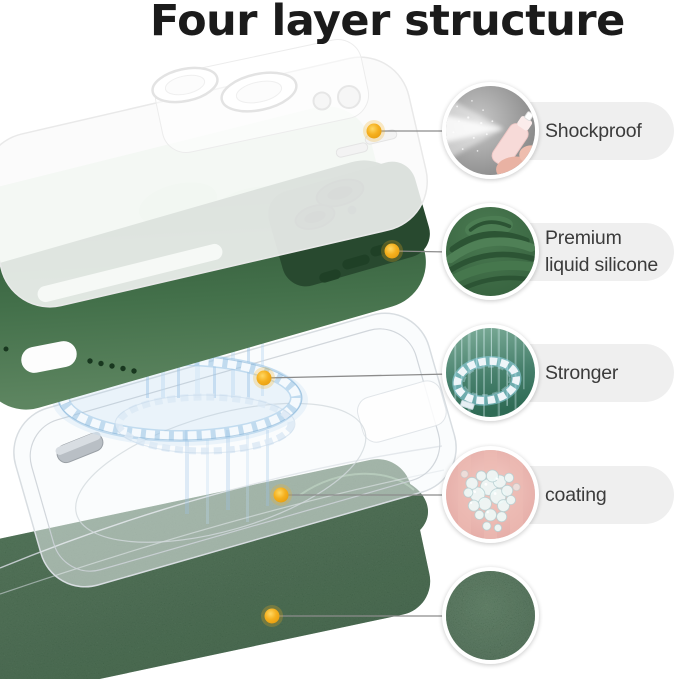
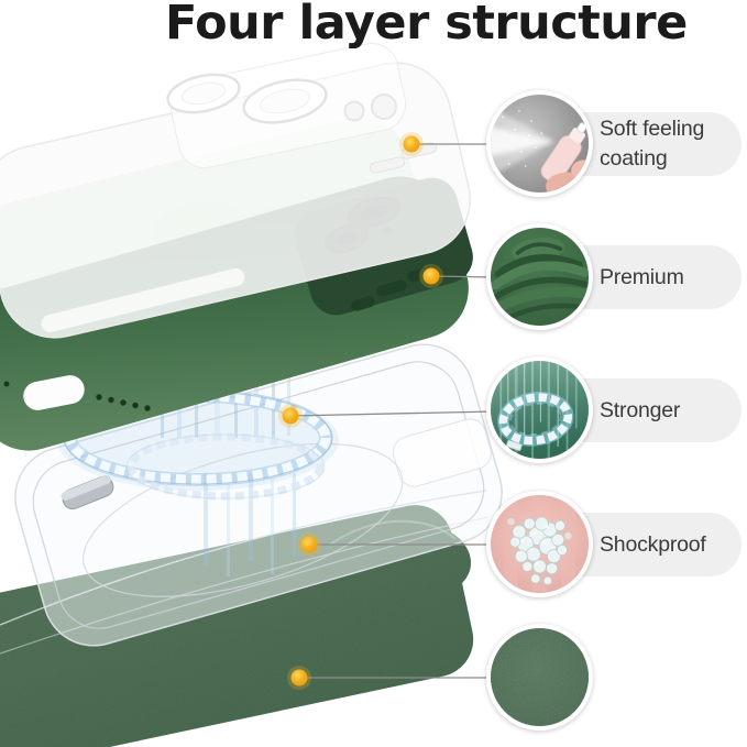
  Four layer structure
+ Soft feeling
- Shockproof
+ coating
  Premium
- liquid silicone
  Stronger
- coating
+ Shockproof
